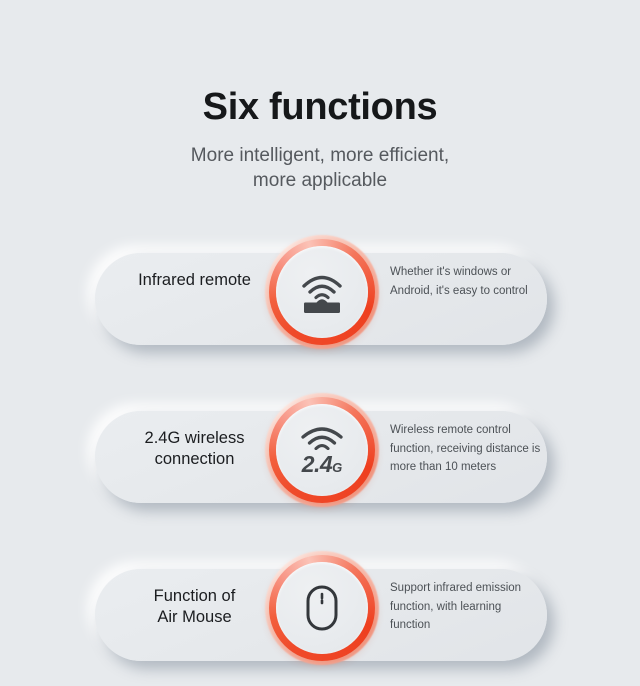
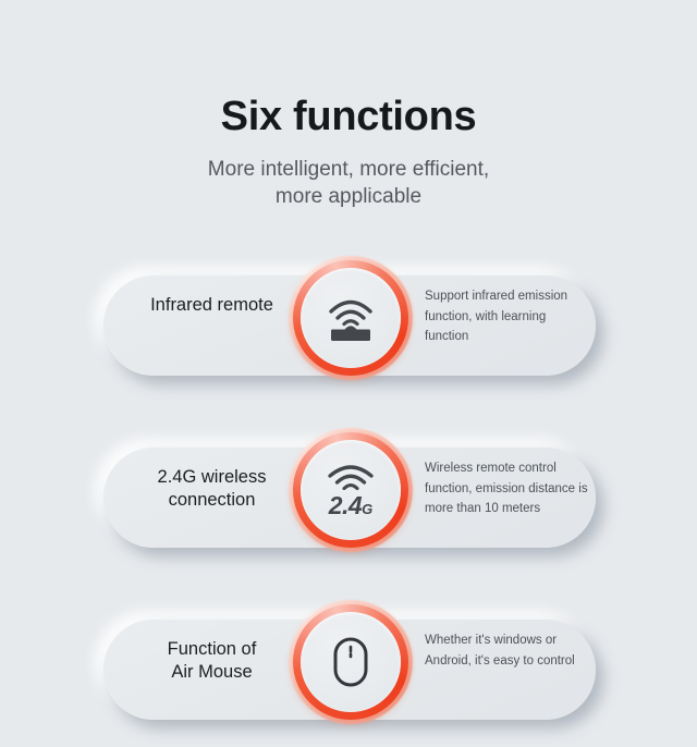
  Six functions
  More intelligent, more efficient,
  more applicable
  Infrared remote
- Whether it's windows or Android, it's easy to control
+ Support infrared emission function, with learning function
  2.4G wireless
  connection
- Wireless remote control function, receiving distance is more than 10 meters
+ Wireless remote control function, emission distance is more than 10 meters
  2.4G
  Function of
  Air Mouse
- Support infrared emission function, with learning function
+ Whether it's windows or Android, it's easy to control
